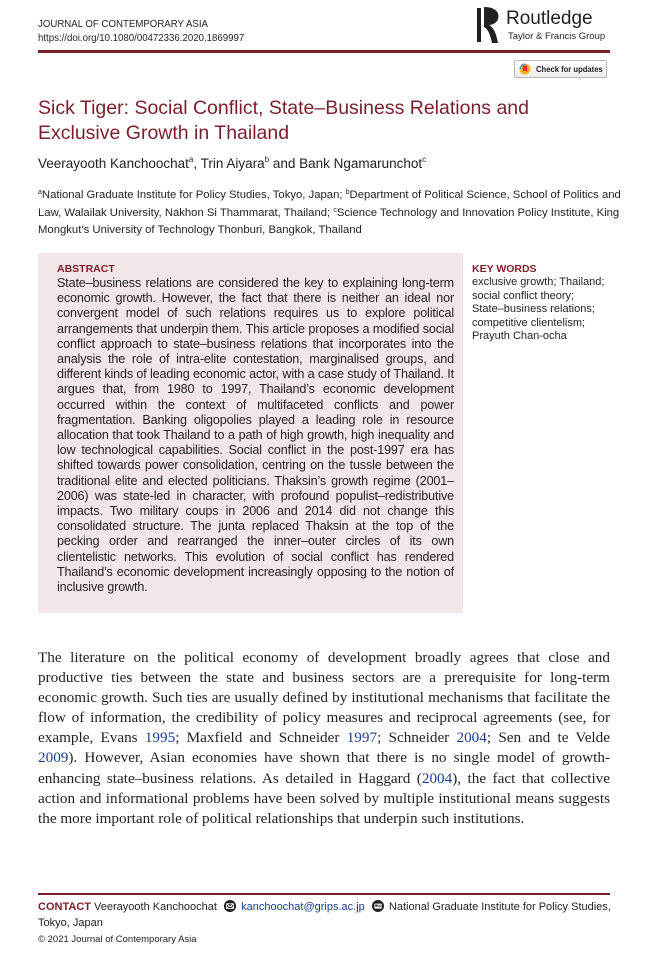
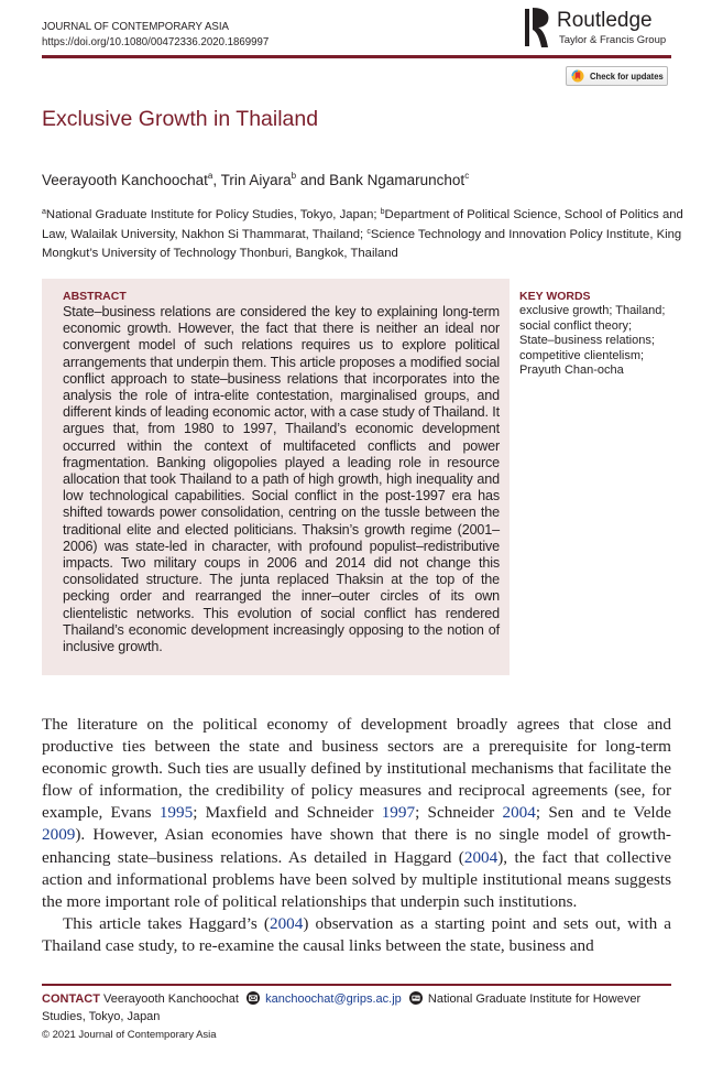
  JOURNAL OF CONTEMPORARY ASIA
  https://doi.org/10.1080/00472336.2020.1869997
  Routledge
  Taylor & Francis Group
  Check for updates
- Sick Tiger: Social Conflict, State–Business Relations and
  Exclusive Growth in Thailand
  Veerayooth Kanchoochata, Trin Aiyarab and Bank Ngamarunchotc
  National Graduate Institute for Policy Studies, Tokyo, Japan; Department of Political Science, School of Politics and Law, Walailak University, Nakhon Si Thammarat, Thailand; Science Technology and Innovation Policy Institute, King Mongkut’s University of Technology Thonburi, Bangkok, Thailand
  ABSTRACT
  State–business relations are considered the key to explaining long-term economic growth. However, the fact that there is neither an ideal nor convergent model of such relations requires us to explore political arrangements that underpin them. This article proposes a modified social conflict approach to state–business relations that incorporates into the analysis the role of intra-elite contestation, marginalised groups, and different kinds of leading economic actor, with a case study of Thailand. It argues that, from 1980 to 1997, Thailand’s economic development occurred within the context of multifaceted conflicts and power fragmentation. Banking oligopolies played a leading role in resource allocation that took Thailand to a path of high growth, high inequality and low technological capabilities. Social conflict in the post-1997 era has shifted towards power consolidation, centring on the tussle between the traditional elite and elected politicians. Thaksin’s growth regime (2001–2006) was state-led in character, with profound populist–redistributive impacts. Two military coups in 2006 and 2014 did not change this consolidated structure. The junta replaced Thaksin at the top of the pecking order and rearranged the inner–outer circles of its own clientelistic networks. This evolution of social conflict has rendered Thailand’s economic development increasingly opposing to the notion of inclusive growth.
  KEY WORDS
  exclusive growth; Thailand;
  social conflict theory;
  State–business relations;
  competitive clientelism;
  Prayuth Chan-ocha
  The literature on the political economy of development broadly agrees that close and productive ties between the state and business sectors are a prerequisite for long-term economic growth. Such ties are usually defined by institutional mechanisms that facilitate the flow of information, the credibility of policy measures and reciprocal agreements (see, for example, Evans 1995; Maxfield and Schneider 1997; Schneider 2004; Sen and te Velde 2009). However, Asian economies have shown that there is no single model of growth-enhancing state–business relations. As detailed in Haggard (2004), the fact that collective action and informational problems have been solved by multiple institutional means suggests the more important role of political relationships that underpin such institutions.
+ This article takes Haggard’s (2004) observation as a starting point and sets out, with a Thailand case study, to re-examine the causal links between the state, business and
- CONTACT Veerayooth Kanchoochat kanchoochat@grips.ac.jp National Graduate Institute for Policy Studies, Tokyo, Japan
+ CONTACT Veerayooth Kanchoochat kanchoochat@grips.ac.jp National Graduate Institute for However Studies, Tokyo, Japan
  © 2021 Journal of Contemporary Asia
